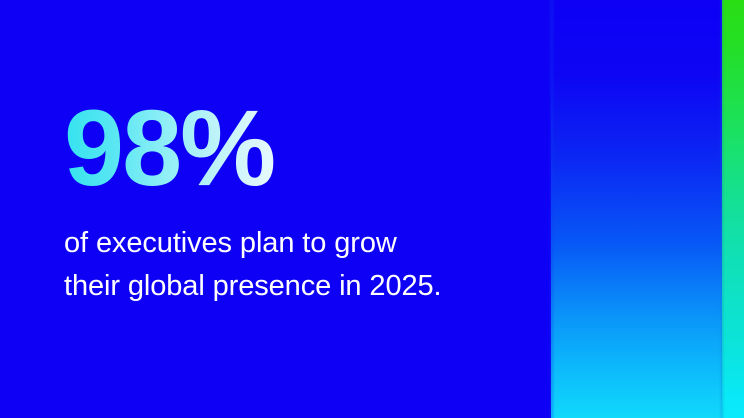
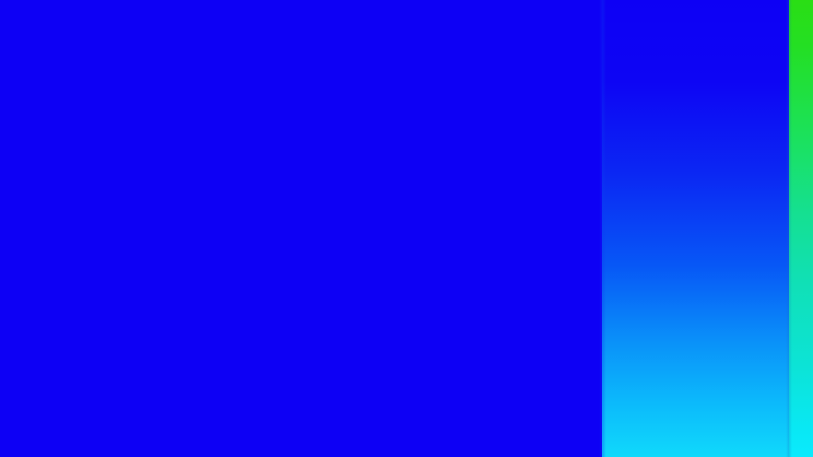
- 98%
- of executives plan to grow
- their global presence in 2025.
